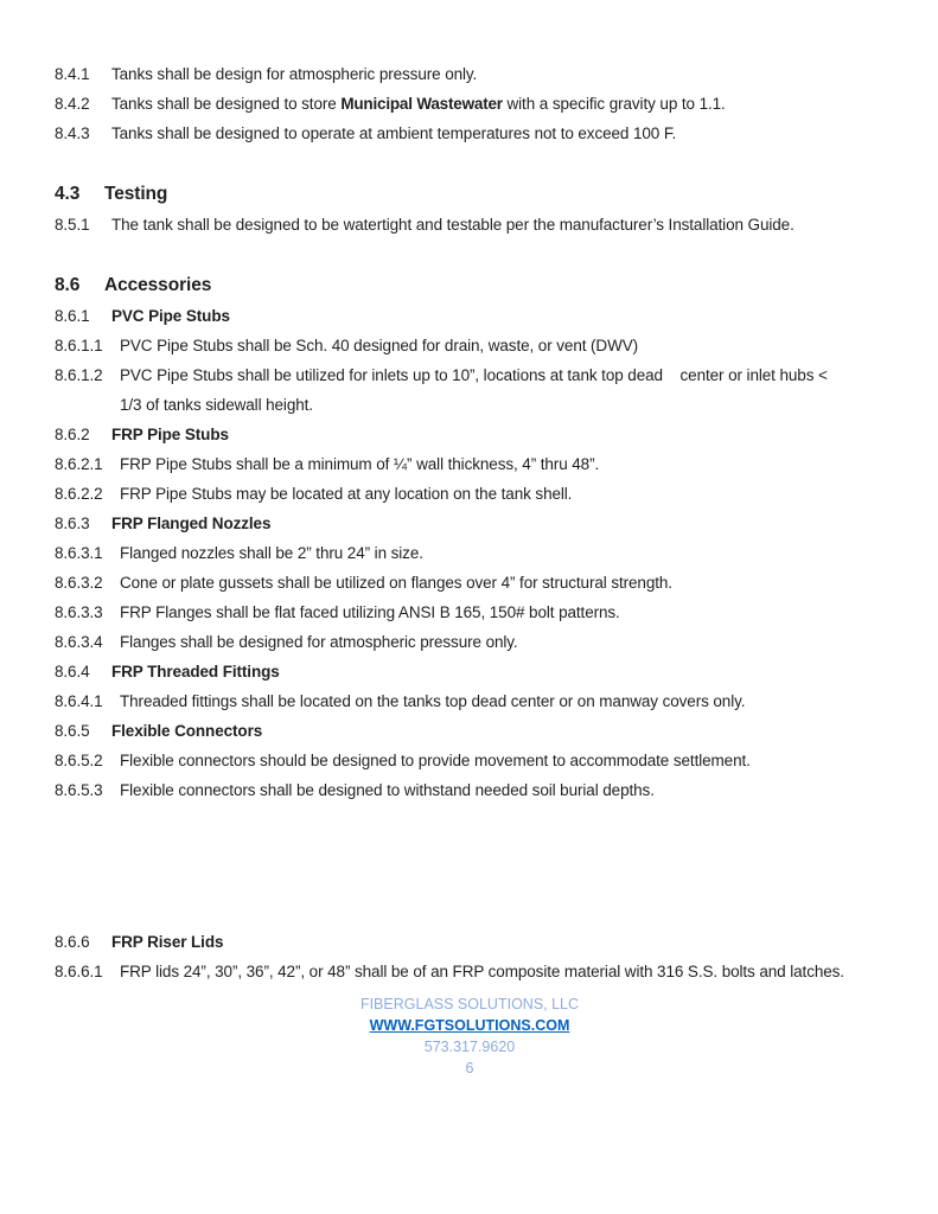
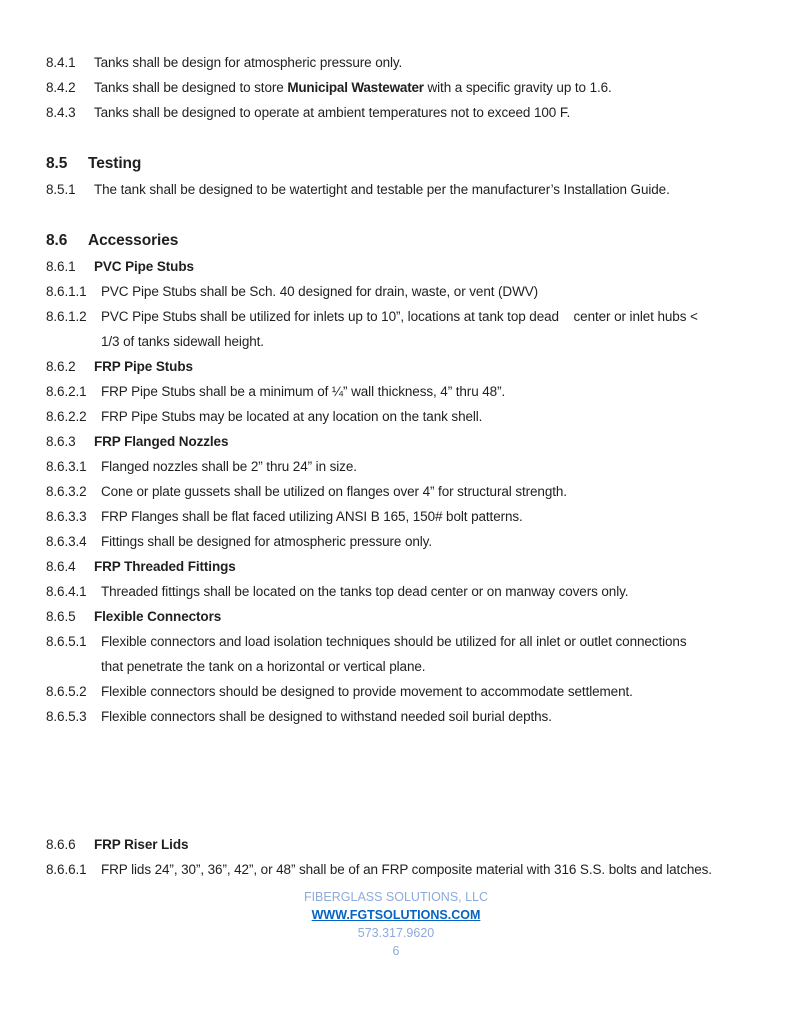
  8.4.1
  Tanks shall be design for atmospheric pressure only.
  8.4.2
- Tanks shall be designed to store Municipal Wastewater with a specific gravity up to 1.1.
+ Tanks shall be designed to store Municipal Wastewater with a specific gravity up to 1.6.
  8.4.3
  Tanks shall be designed to operate at ambient temperatures not to exceed 100 F.
- 4.3
+ 8.5
  Testing
  8.5.1
  The tank shall be designed to be watertight and testable per the manufacturer’s Installation Guide.
  8.6
  Accessories
  8.6.1
  PVC Pipe Stubs
  8.6.1.1
  PVC Pipe Stubs shall be Sch. 40 designed for drain, waste, or vent (DWV)
  8.6.1.2
  PVC Pipe Stubs shall be utilized for inlets up to 10”, locations at tank top dead center or inlet hubs <
  1/3 of tanks sidewall height.
  8.6.2
  FRP Pipe Stubs
  8.6.2.1
  FRP Pipe Stubs shall be a minimum of ¼” wall thickness, 4” thru 48”.
  8.6.2.2
  FRP Pipe Stubs may be located at any location on the tank shell.
  8.6.3
  FRP Flanged Nozzles
  8.6.3.1
  Flanged nozzles shall be 2” thru 24” in size.
  8.6.3.2
  Cone or plate gussets shall be utilized on flanges over 4” for structural strength.
  8.6.3.3
  FRP Flanges shall be flat faced utilizing ANSI B 165, 150# bolt patterns.
  8.6.3.4
- Flanges shall be designed for atmospheric pressure only.
+ Fittings shall be designed for atmospheric pressure only.
  8.6.4
  FRP Threaded Fittings
  8.6.4.1
  Threaded fittings shall be located on the tanks top dead center or on manway covers only.
  8.6.5
  Flexible Connectors
+ 8.6.5.1
+ Flexible connectors and load isolation techniques should be utilized for all inlet or outlet connections
+ that penetrate the tank on a horizontal or vertical plane.
  8.6.5.2
  Flexible connectors should be designed to provide movement to accommodate settlement.
  8.6.5.3
  Flexible connectors shall be designed to withstand needed soil burial depths.
  8.6.6
  FRP Riser Lids
  8.6.6.1
  FRP lids 24”, 30”, 36”, 42”, or 48” shall be of an FRP composite material with 316 S.S. bolts and latches.
  FIBERGLASS SOLUTIONS, LLC
  WWW.FGTSOLUTIONS.COM
  573.317.9620
  6
